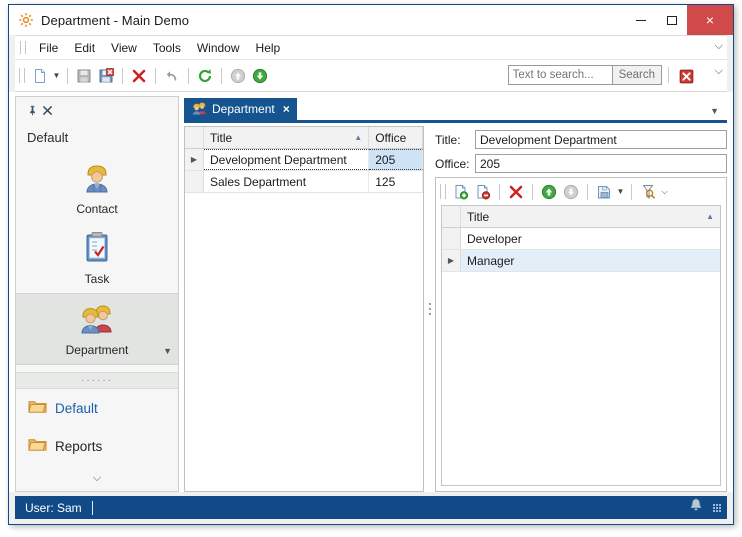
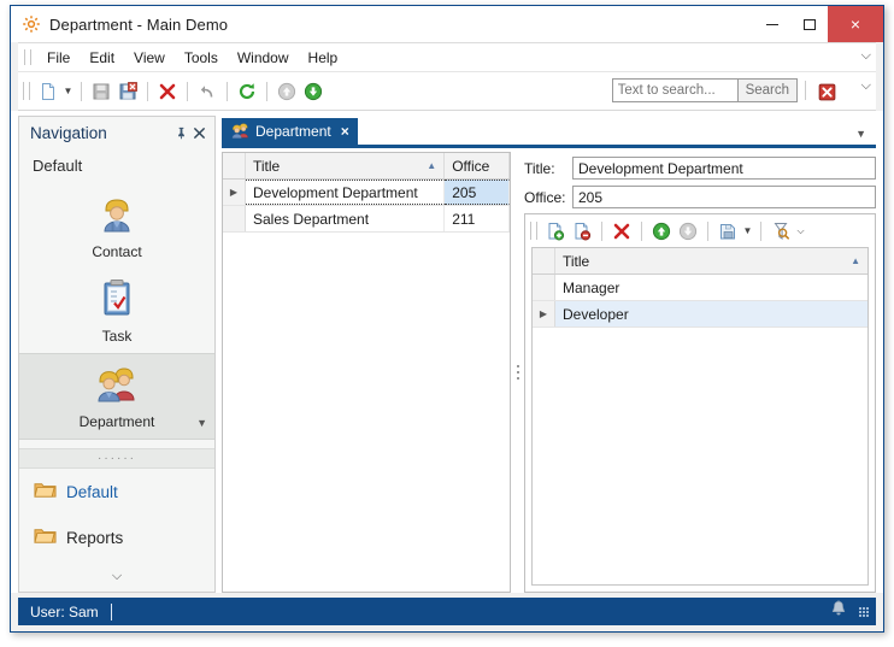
  Department - Main Demo
  ×
  File
  Edit
  View
  Tools
  Window
  Help
  ⌵
  ▼
  Text to search...
  Search
  ⌵
+ Navigation
  Default
  Contact
  Task
  Department
  ▼
  ······
  Default
  Reports
  ⌵
  Department
  ×
  ▼
  Title
  ▲
  Office
  ▶
  Development Department
  205
  Sales Department
- 125
+ 211
  Title:
  Development Department
  Office:
  205
  ▼
  ⌵
  Title
  ▲
- Developer
+ Manager
  ▶
- Manager
+ Developer
  User: Sam
